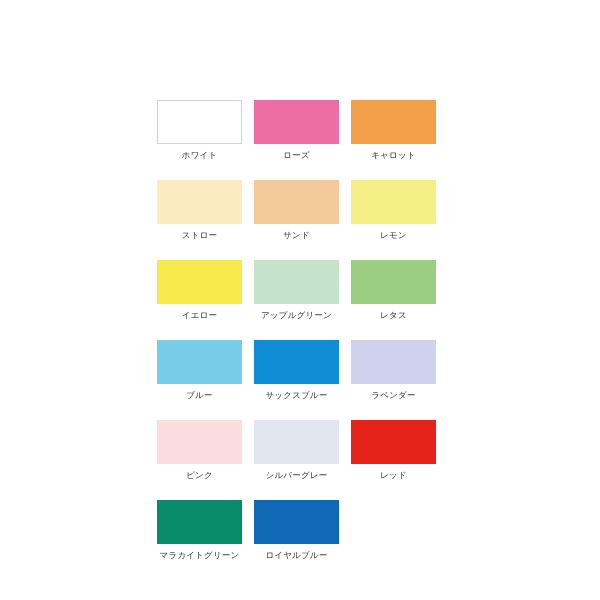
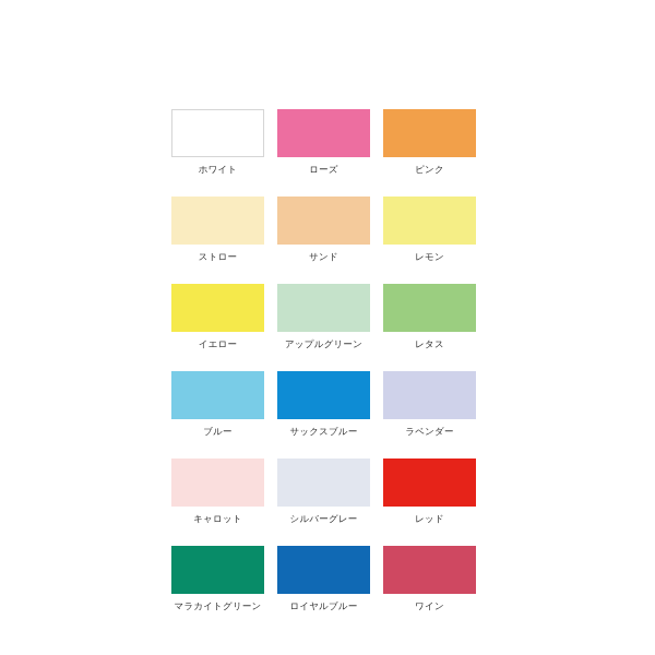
  ホワイト
  ローズ
- キャロット
+ ピンク
  ストロー
  サンド
  レモン
  イエロー
  アップルグリーン
  レタス
  ブルー
  サックスブルー
  ラベンダー
- ピンク
+ キャロット
  シルバーグレー
  レッド
  マラカイトグリーン
  ロイヤルブルー
+ ワイン
